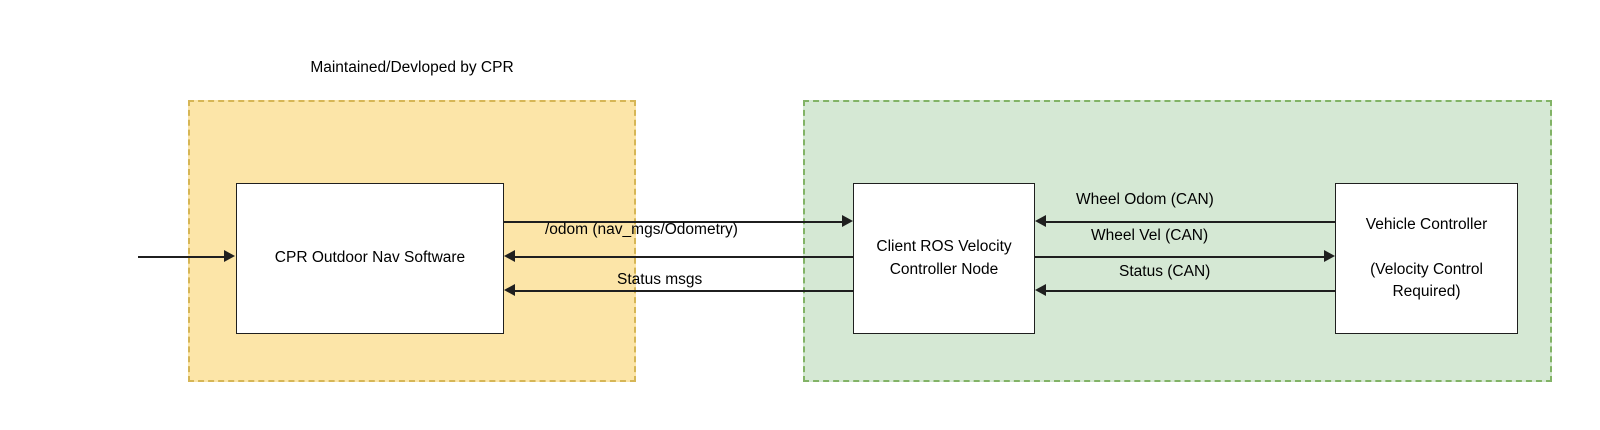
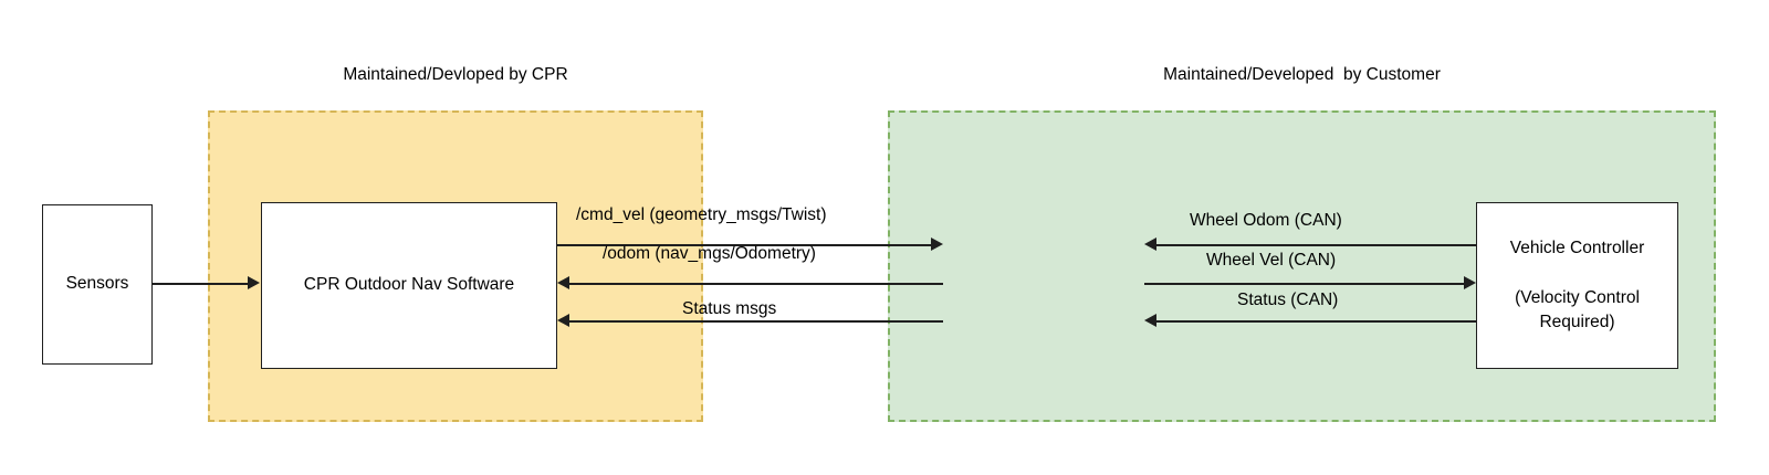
  Maintained/Devloped by CPR
+ Maintained/Developed by Customer
+ /cmd_vel (geometry_msgs/Twist)
  /odom (nav_mgs/Odometry)
  Status msgs
  Wheel Odom (CAN)
  Wheel Vel (CAN)
  Status (CAN)
+ Sensors
  CPR Outdoor Nav Software
- Client ROS Velocity
- Controller Node
  Vehicle Controller
  (Velocity Control
  Required)
